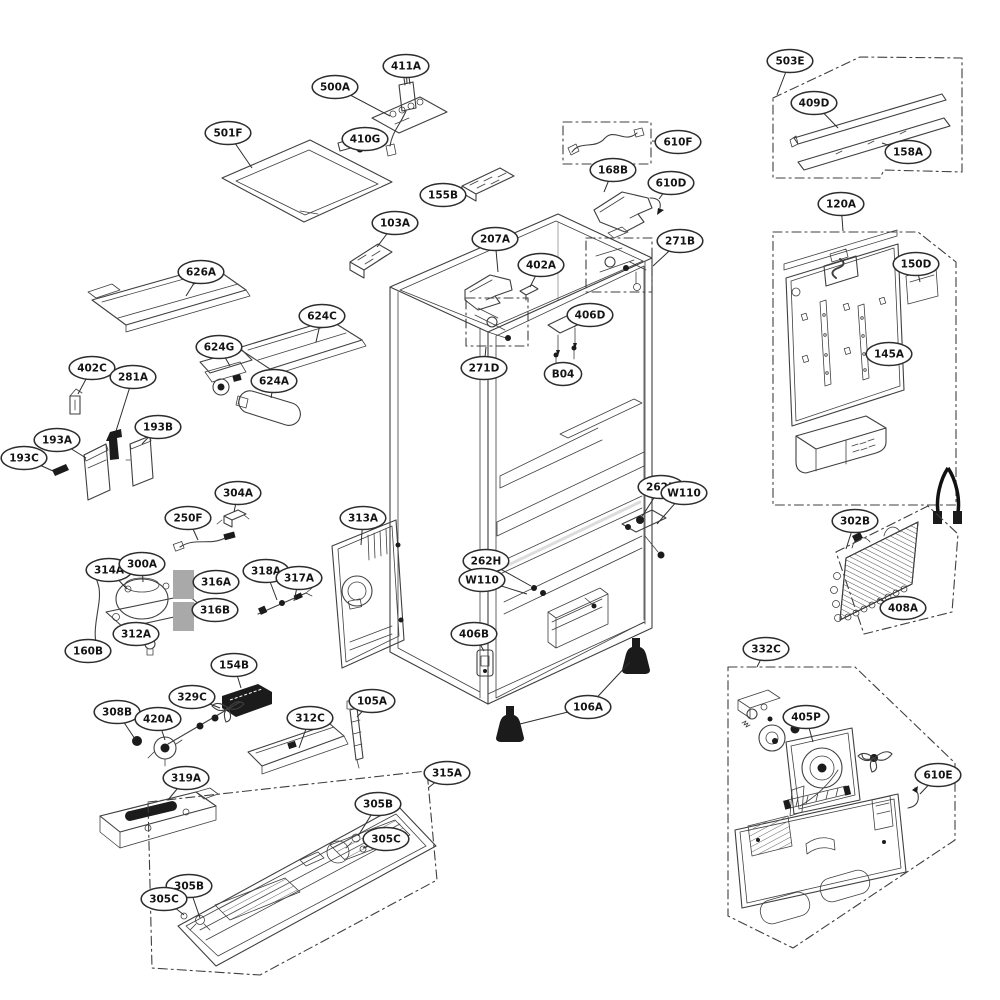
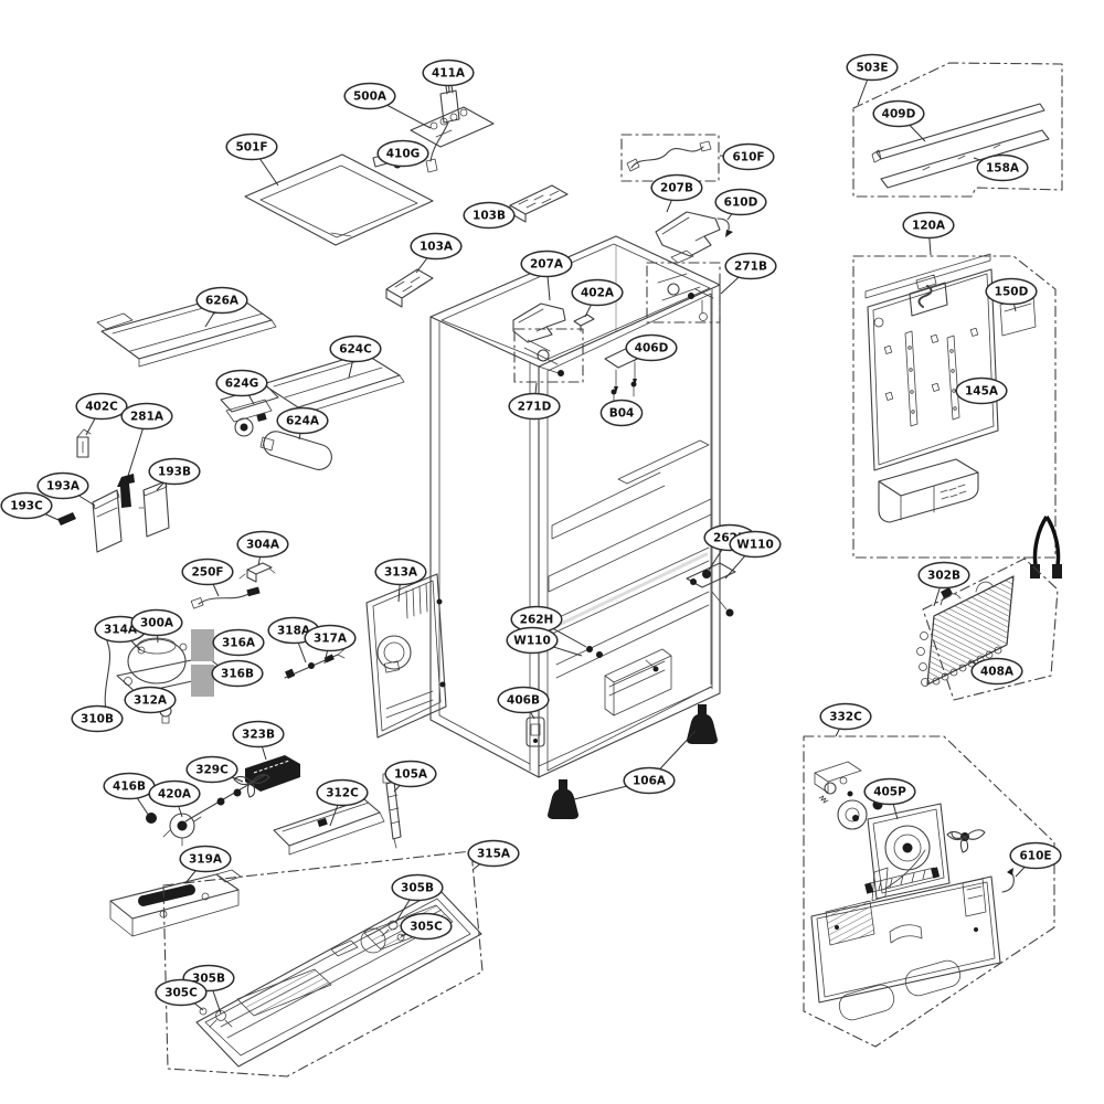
  501F
  500A
  411A
  410G
  610F
- 168B
+ 207B
  610D
- 155B
+ 103B
  103A
  271B
  207A
  402A
  406D
  271D
  B04
  626A
  624C
  624G
  624A
  402C
  281A
  193A
  193B
  193C
  304A
  250F
  313A
  314A
  300A
  316A
  316B
  318A
  317A
  312A
- 160B
+ 310B
- 154B
+ 323B
  329C
- 308B
+ 416B
  420A
  312C
  105A
  319A
  315A
  305B
  305C
  305B
  305C
  106A
  406B
  262H
  W110
  W110
  503E
  409D
  158A
  120A
  150D
  145A
  302B
  408A
  332C
  405P
  610E
